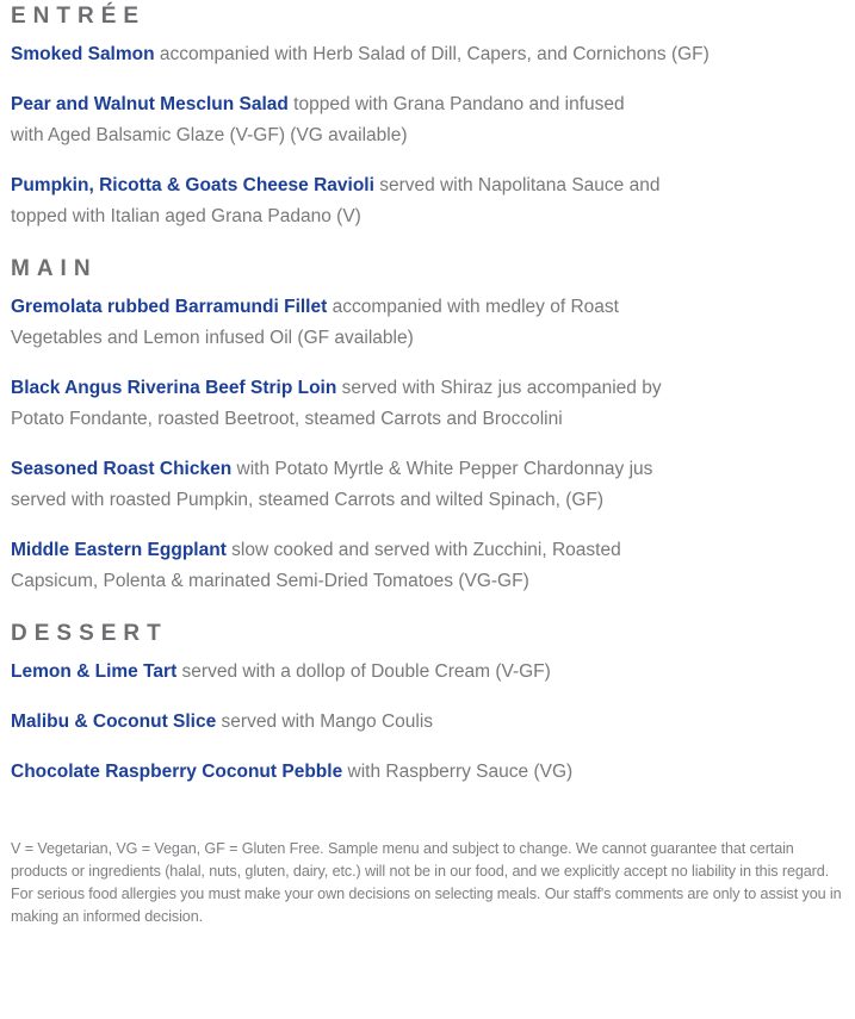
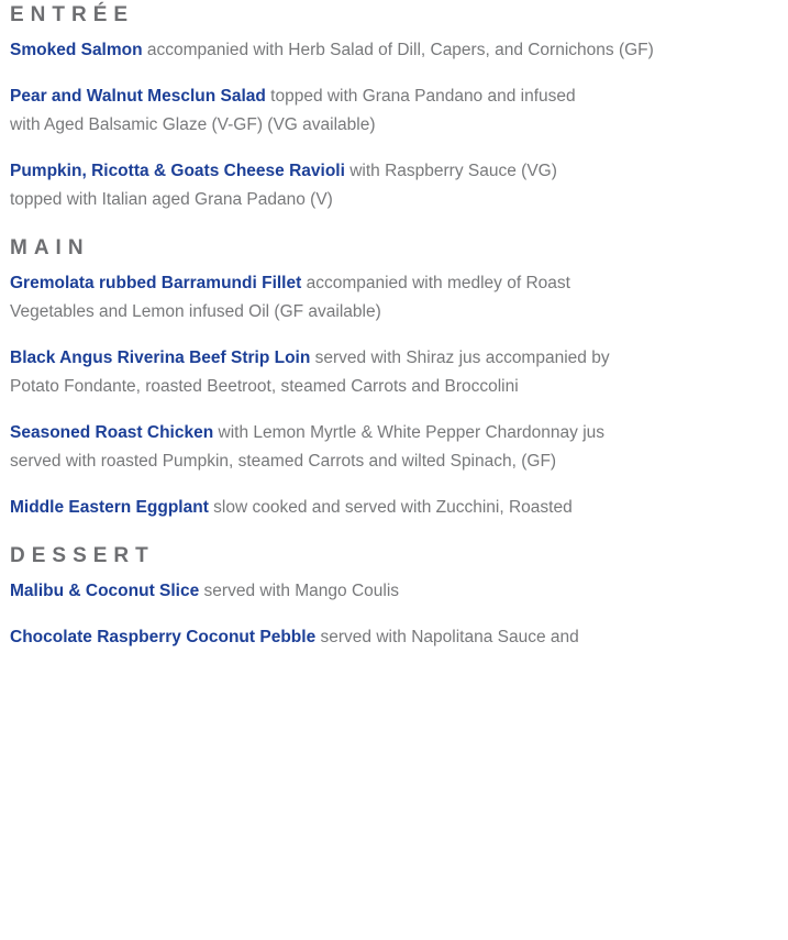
  ENTRÉE
  Smoked Salmon accompanied with Herb Salad of Dill, Capers, and Cornichons (GF)
  Pear and Walnut Mesclun Salad topped with Grana Pandano and infused
  with Aged Balsamic Glaze (V-GF) (VG available)
- Pumpkin, Ricotta & Goats Cheese Ravioli served with Napolitana Sauce and
+ Pumpkin, Ricotta & Goats Cheese Ravioli with Raspberry Sauce (VG)
  topped with Italian aged Grana Padano (V)
  MAIN
  Gremolata rubbed Barramundi Fillet accompanied with medley of Roast
  Vegetables and Lemon infused Oil (GF available)
  Black Angus Riverina Beef Strip Loin served with Shiraz jus accompanied by
  Potato Fondante, roasted Beetroot, steamed Carrots and Broccolini
- Seasoned Roast Chicken with Potato Myrtle & White Pepper Chardonnay jus
+ Seasoned Roast Chicken with Lemon Myrtle & White Pepper Chardonnay jus
  served with roasted Pumpkin, steamed Carrots and wilted Spinach, (GF)
  Middle Eastern Eggplant slow cooked and served with Zucchini, Roasted
- Capsicum, Polenta & marinated Semi-Dried Tomatoes (VG-GF)
  DESSERT
- Lemon & Lime Tart served with a dollop of Double Cream (V-GF)
  Malibu & Coconut Slice served with Mango Coulis
- Chocolate Raspberry Coconut Pebble with Raspberry Sauce (VG)
+ Chocolate Raspberry Coconut Pebble served with Napolitana Sauce and
- V = Vegetarian, VG = Vegan, GF = Gluten Free. Sample menu and subject to change. We cannot guarantee that certain products or ingredients (halal, nuts, gluten, dairy, etc.) will not be in our food, and we explicitly accept no liability in this regard. For serious food allergies you must make your own decisions on selecting meals. Our staff's comments are only to assist you in making an informed decision.
